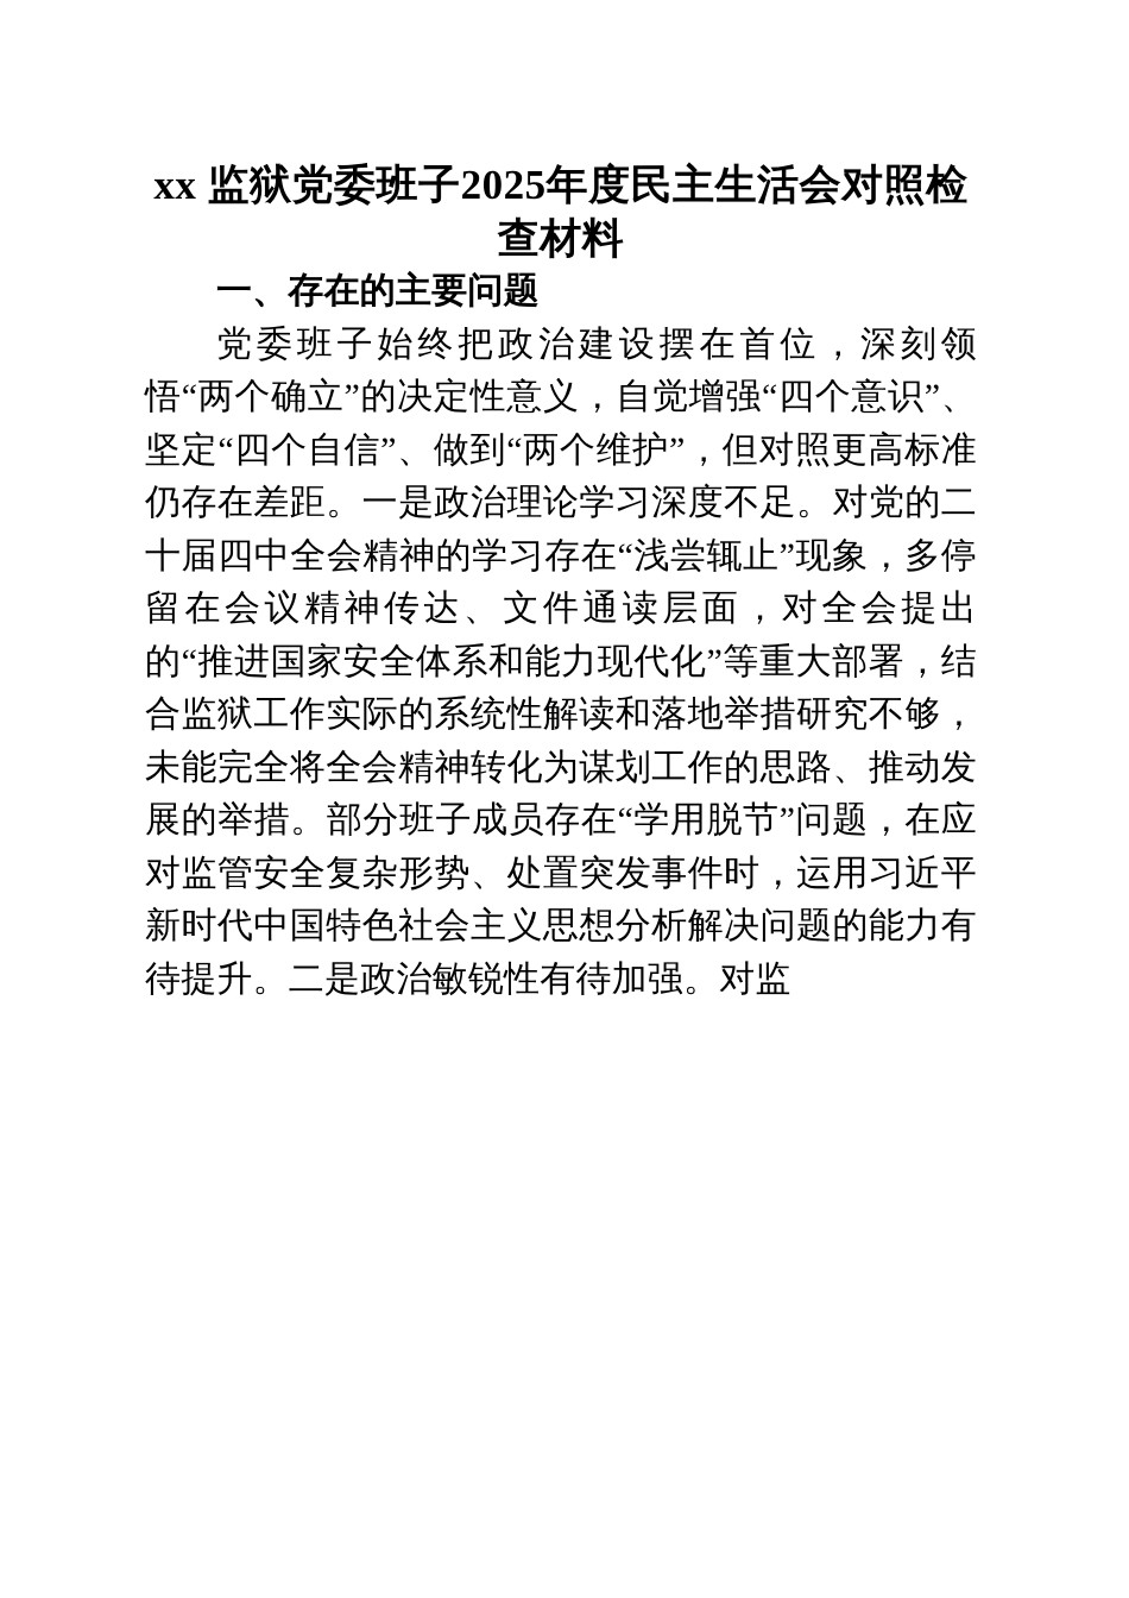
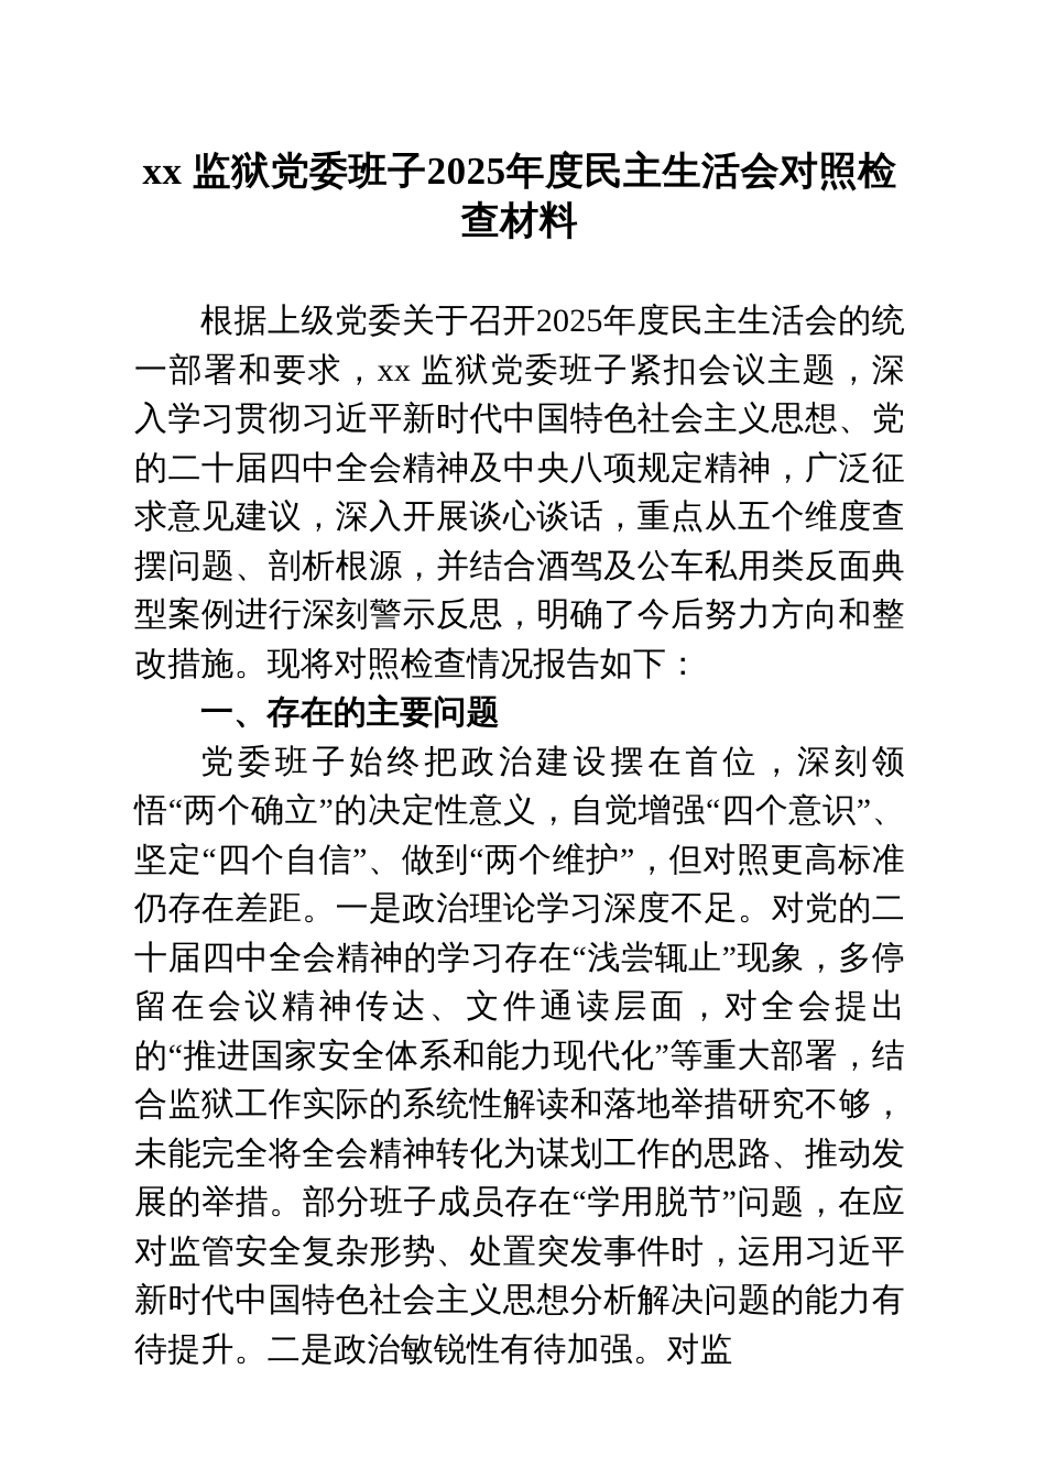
  xx 监狱党委班子2025年度民主生活会对照检查材料
+ 根据上级党委关于召开2025年度民主生活会的统一部署和要求，xx 监狱党委班子紧扣会议主题，深入学习贯彻习近平新时代中国特色社会主义思想、党的二十届四中全会精神及中央八项规定精神，广泛征求意见建议，深入开展谈心谈话，重点从五个维度查摆问题、剖析根源，并结合酒驾及公车私用类反面典型案例进行深刻警示反思，明确了今后努力方向和整改措施。现将对照检查情况报告如下：
  一、存在的主要问题
  党委班子始终把政治建设摆在首位，深刻领悟“两个确立”的决定性意义，自觉增强“四个意识”、坚定“四个自信”、做到“两个维护”，但对照更高标准仍存在差距。一是政治理论学习深度不足。对党的二十届四中全会精神的学习存在“浅尝辄止”现象，多停留在会议精神传达、文件通读层面，对全会提出的“推进国家安全体系和能力现代化”等重大部署，结合监狱工作实际的系统性解读和落地举措研究不够，未能完全将全会精神转化为谋划工作的思路、推动发展的举措。部分班子成员存在“学用脱节”问题，在应对监管安全复杂形势、处置突发事件时，运用习近平新时代中国特色社会主义思想分析解决问题的能力有待提升。二是政治敏锐性有待加强。对监
